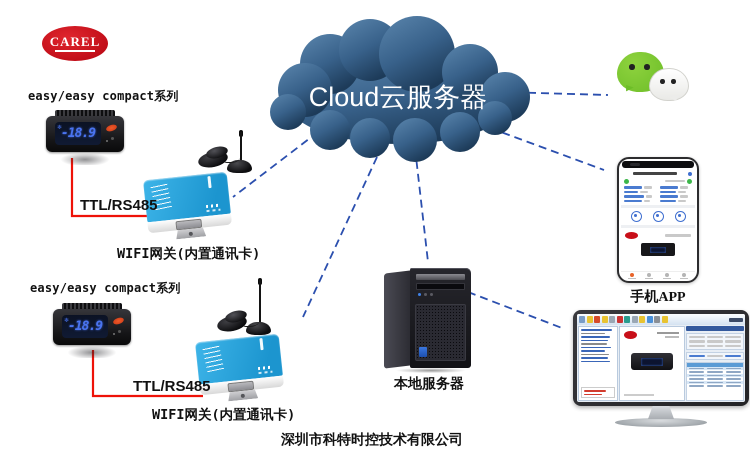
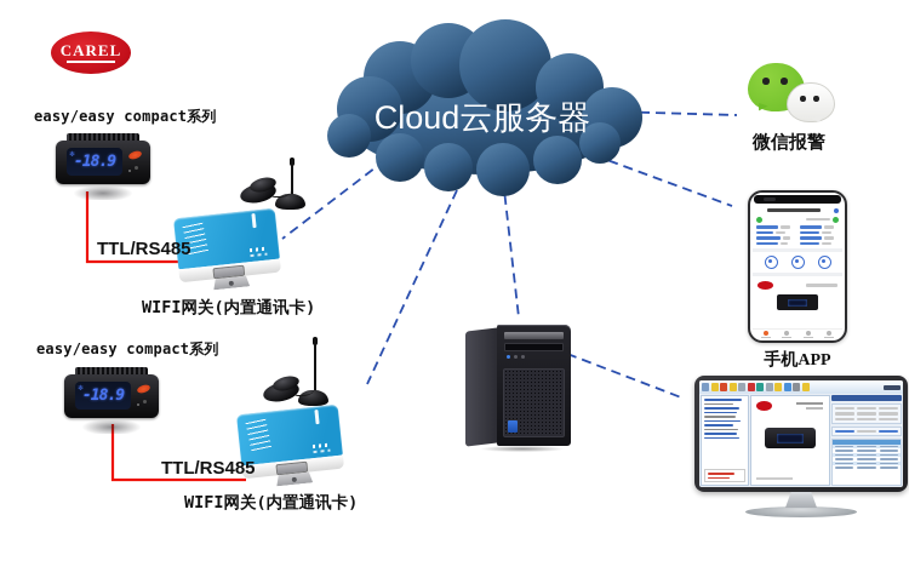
  CAREL
  easy/easy compact系列
  -18.9
  TTL/RS485
  WIFI网关(内置通讯卡)
  easy/easy compact系列
  -18.9
  TTL/RS485
  WIFI网关(内置通讯卡)
  Cloud云服务器
+ 微信报警
  手机APP
- 本地服务器
- 深圳市科特时控技术有限公司
